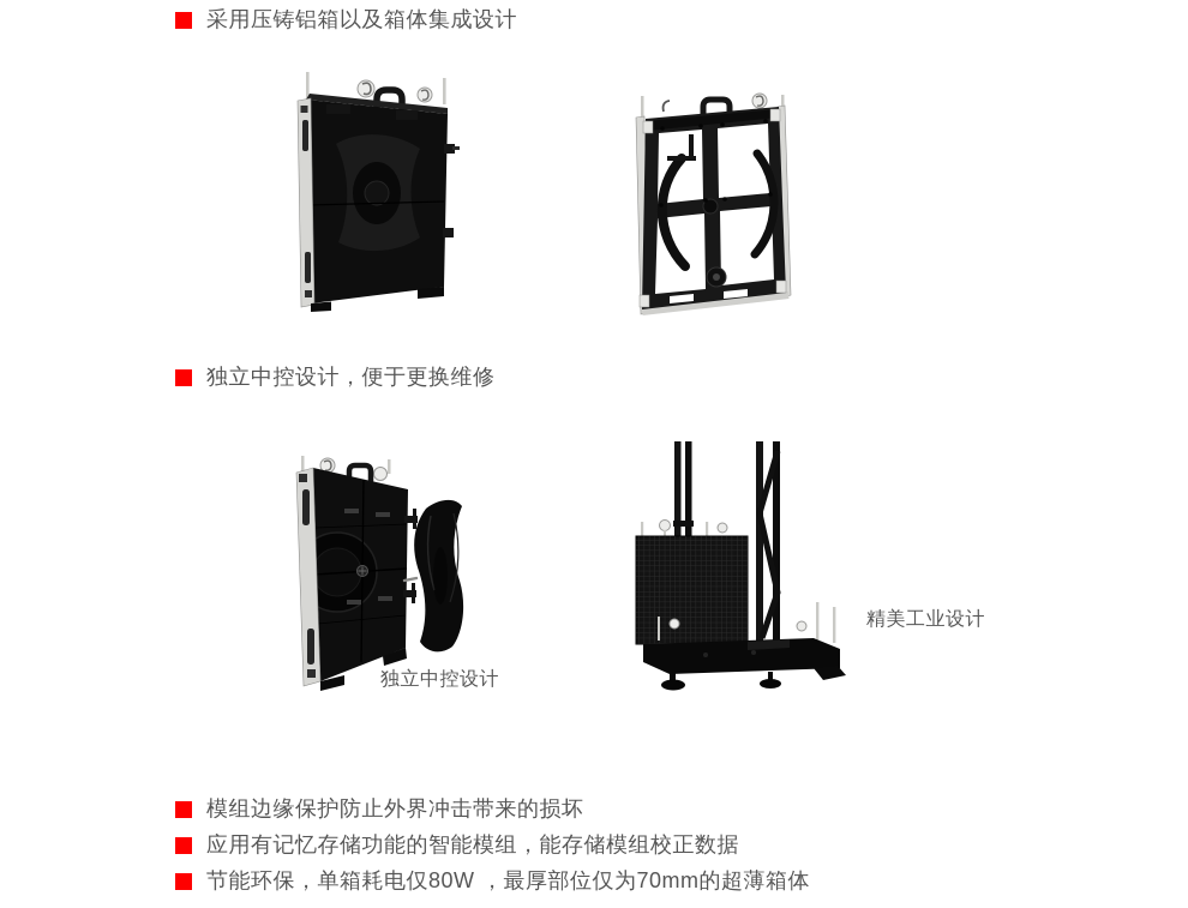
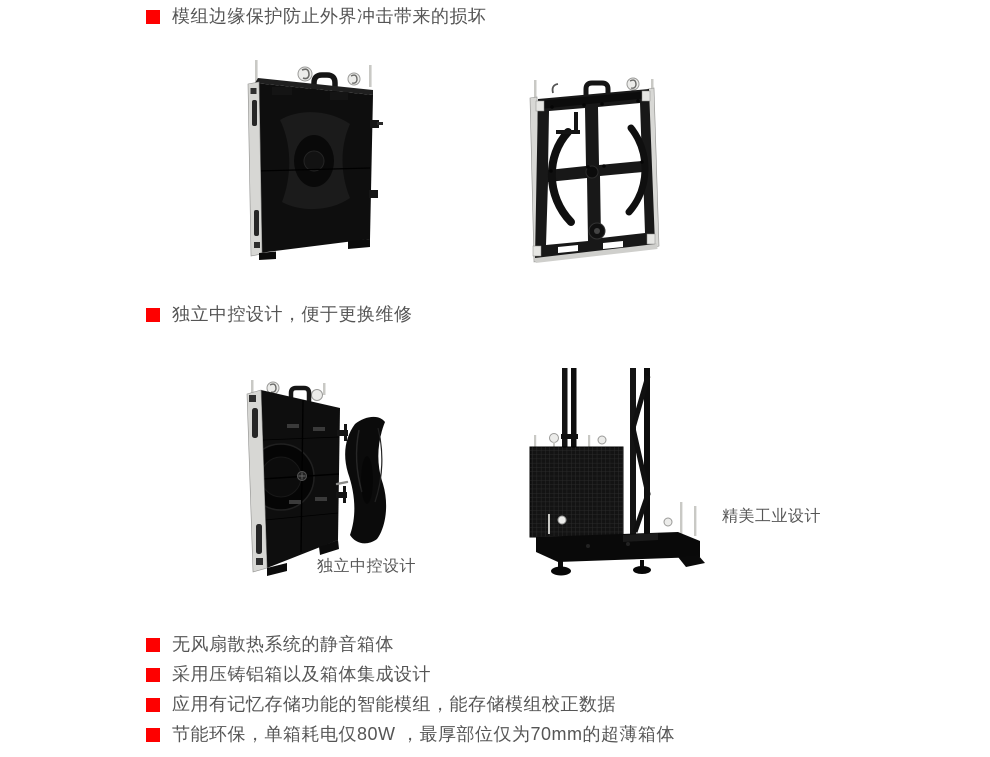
- 采用压铸铝箱以及箱体集成设计
+ 模组边缘保护防止外界冲击带来的损坏
  独立中控设计，便于更换维修
  独立中控设计
  精美工业设计
+ 无风扇散热系统的静音箱体
- 模组边缘保护防止外界冲击带来的损坏
+ 采用压铸铝箱以及箱体集成设计
  应用有记忆存储功能的智能模组，能存储模组校正数据
  节能环保，单箱耗电仅80W ，最厚部位仅为70mm的超薄箱体
